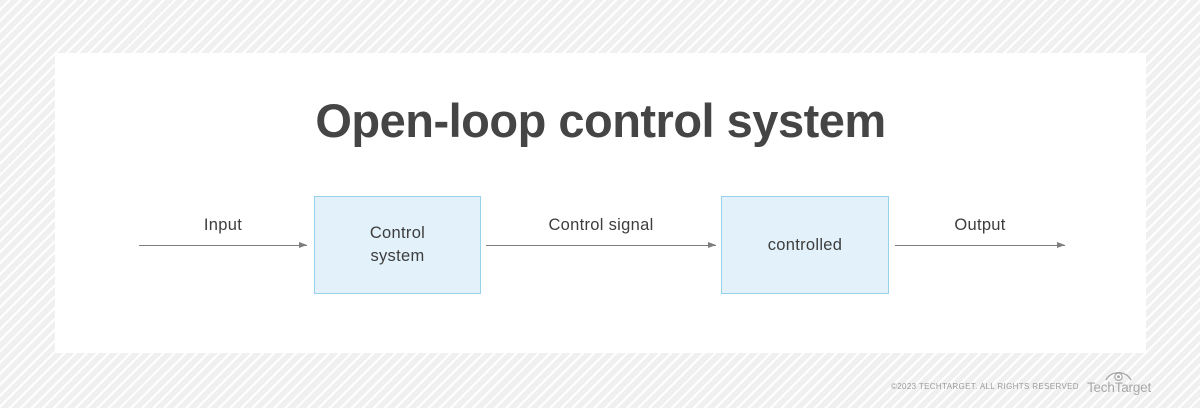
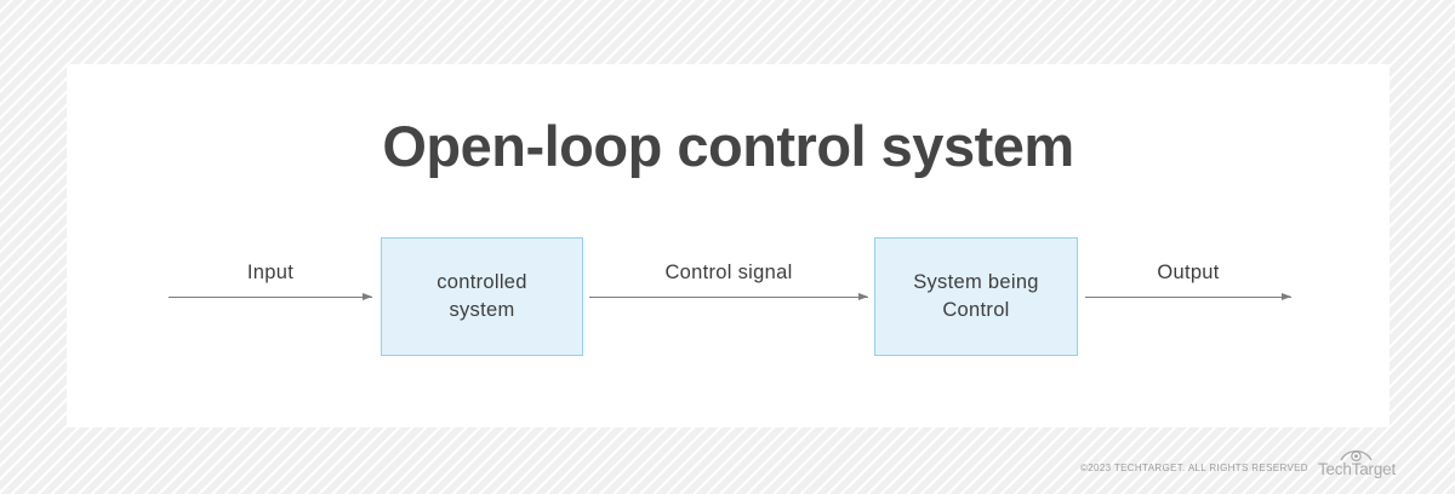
  Open-loop control system
  Input
- Control
+ controlled
  system
  Control signal
+ System being
- controlled
+ Control
  Output
  ©2023 TECHTARGET. ALL RIGHTS RESERVED
  TechTarget
